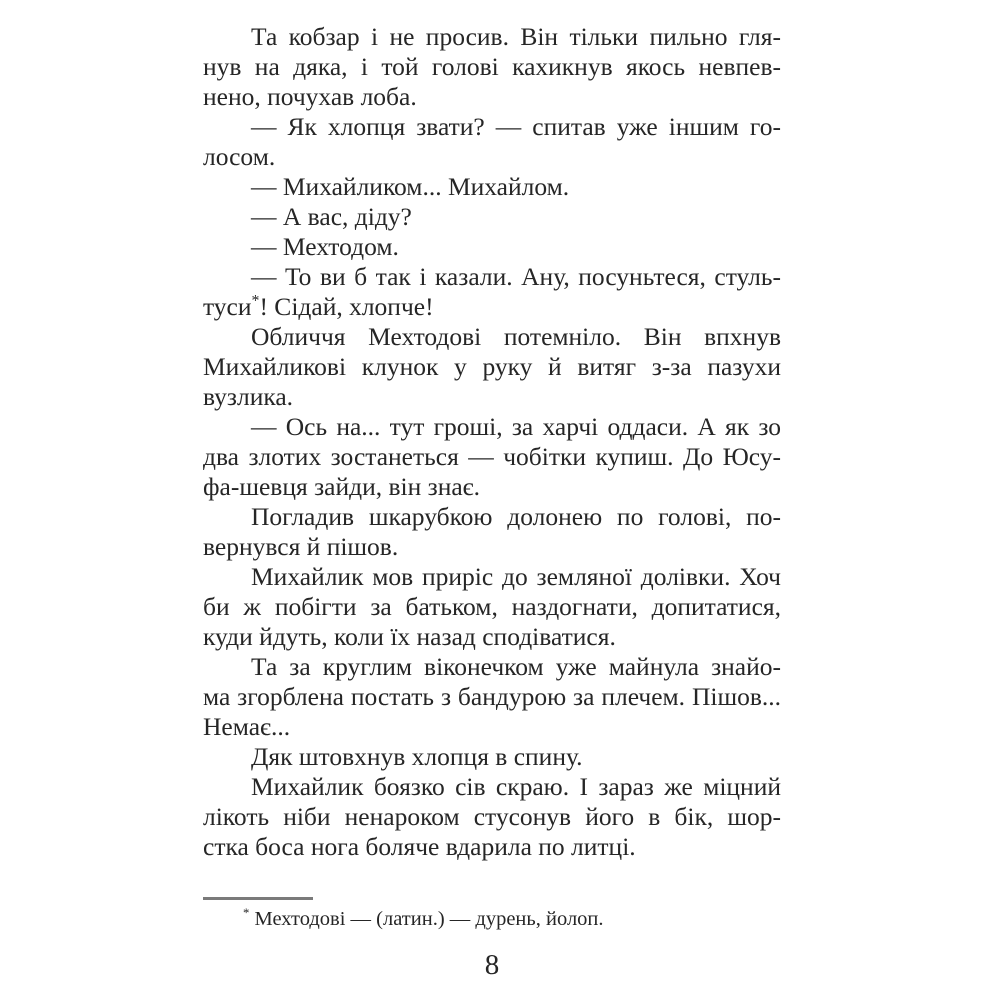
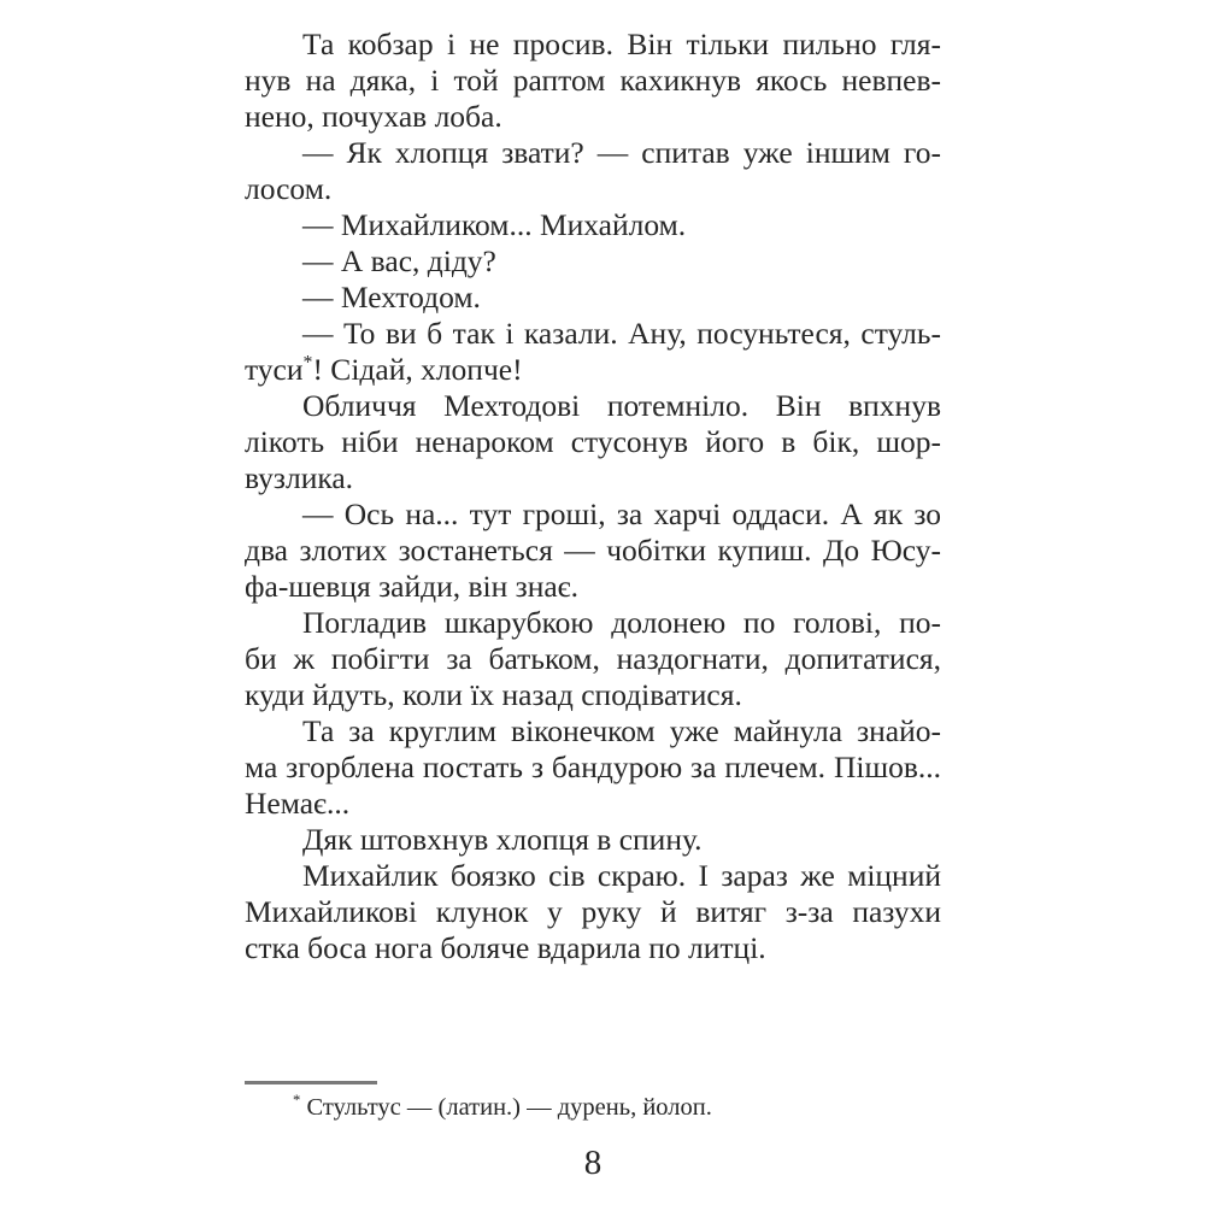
  Та кобзар і не просив. Він тільки пильно гля-
- нув на дяка, і той голові кахикнув якось невпев-
+ нув на дяка, і той раптом кахикнув якось невпев-
  нено, почухав лоба.
  — Як хлопця звати? — спитав уже іншим го-
  лосом.
  — Михайликом... Михайлом.
  — А вас, діду?
  — Мехтодом.
  — То ви б так і казали. Ану, посуньтеся, стуль-
  туси*! Сідай, хлопче!
  Обличчя Мехтодові потемніло. Він впхнув
- Михайликові клунок у руку й витяг з-за пазухи
+ лікоть ніби ненароком стусонув його в бік, шор-
  вузлика.
  — Ось на... тут гроші, за харчі оддаси. А як зо
  два злотих зостанеться — чобітки купиш. До Юсу-
  фа-шевця зайди, він знає.
  Погладив шкарубкою долонею по голові, по-
- вернувся й пішов.
- Михайлик мов приріс до земляної долівки. Хоч
  би ж побігти за батьком, наздогнати, допитатися,
  куди йдуть, коли їх назад сподіватися.
  Та за круглим віконечком уже майнула знайо-
  ма згорблена постать з бандурою за плечем. Пішов...
  Немає...
  Дяк штовхнув хлопця в спину.
  Михайлик боязко сів скраю. І зараз же міцний
- лікоть ніби ненароком стусонув його в бік, шор-
+ Михайликові клунок у руку й витяг з-за пазухи
  стка боса нога боляче вдарила по литці.
- * Мехтодові — (латин.) — дурень, йолоп.
+ * Стультус — (латин.) — дурень, йолоп.
  8
